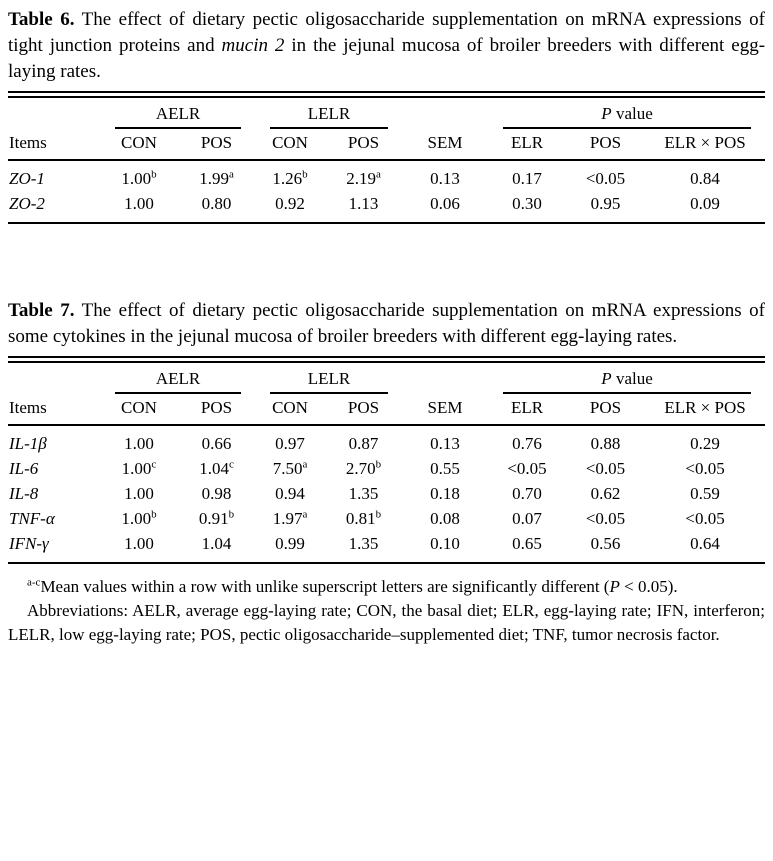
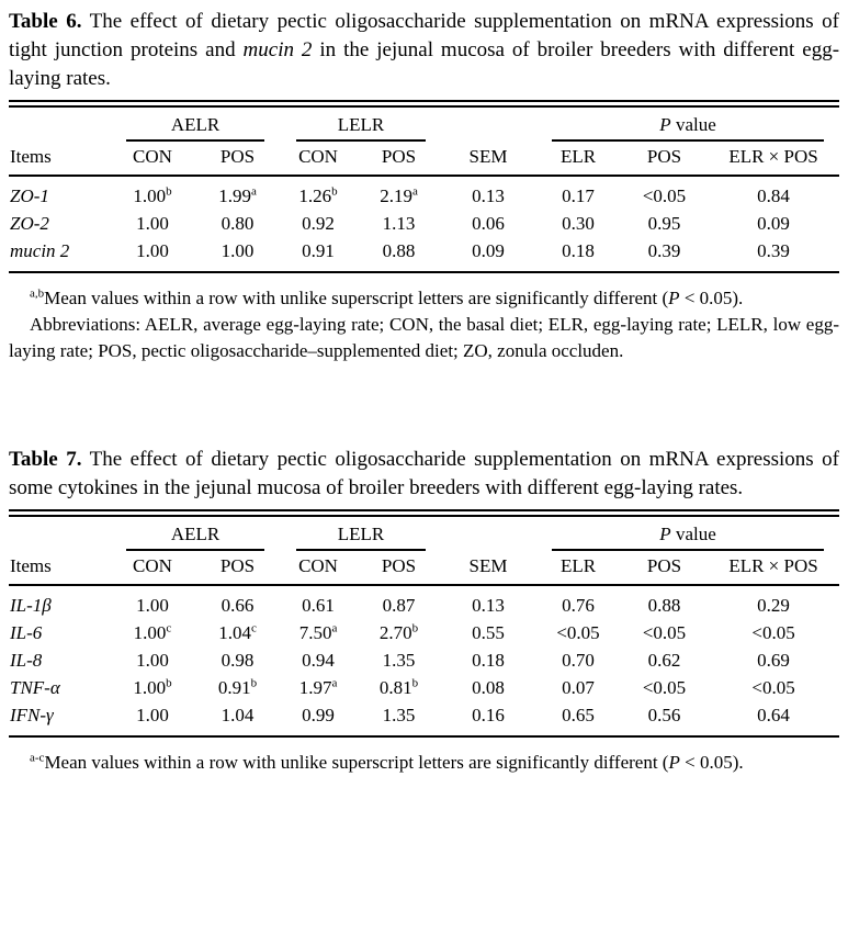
  Table 6. The effect of dietary pectic oligosaccharide supplementation on mRNA expressions of tight junction proteins and mucin 2 in the jejunal mucosa of broiler breeders with different egg-laying rates.
  	AELR	LELR		P value
  Items	CON	POS	CON	POS	SEM	ELR	POS	ELR × POS
  ZO-1	1.00b	1.99a	1.26b	2.19a	0.13	0.17	<0.05	0.84
  ZO-2	1.00	0.80	0.92	1.13	0.06	0.30	0.95	0.09
+ mucin 2	1.00	1.00	0.91	0.88	0.09	0.18	0.39	0.39
+ a,bMean values within a row with unlike superscript letters are significantly different (P < 0.05).
+ Abbreviations: AELR, average egg-laying rate; CON, the basal diet; ELR, egg-laying rate; LELR, low egg-laying rate; POS, pectic oligosaccharide–supplemented diet; ZO, zonula occluden.
  Table 7. The effect of dietary pectic oligosaccharide supplementation on mRNA expressions of some cytokines in the jejunal mucosa of broiler breeders with different egg-laying rates.
  	AELR	LELR		P value
  Items	CON	POS	CON	POS	SEM	ELR	POS	ELR × POS
- IL-1β	1.00	0.66	0.97	0.87	0.13	0.76	0.88	0.29
+ IL-1β	1.00	0.66	0.61	0.87	0.13	0.76	0.88	0.29
  IL-6	1.00c	1.04c	7.50a	2.70b	0.55	<0.05	<0.05	<0.05
- IL-8	1.00	0.98	0.94	1.35	0.18	0.70	0.62	0.59
+ IL-8	1.00	0.98	0.94	1.35	0.18	0.70	0.62	0.69
  TNF-α	1.00b	0.91b	1.97a	0.81b	0.08	0.07	<0.05	<0.05
- IFN-γ	1.00	1.04	0.99	1.35	0.10	0.65	0.56	0.64
+ IFN-γ	1.00	1.04	0.99	1.35	0.16	0.65	0.56	0.64
  a-cMean values within a row with unlike superscript letters are significantly different (P < 0.05).
- Abbreviations: AELR, average egg-laying rate; CON, the basal diet; ELR, egg-laying rate; IFN, interferon; LELR, low egg-laying rate; POS, pectic oligosaccharide–supplemented diet; TNF, tumor necrosis factor.
